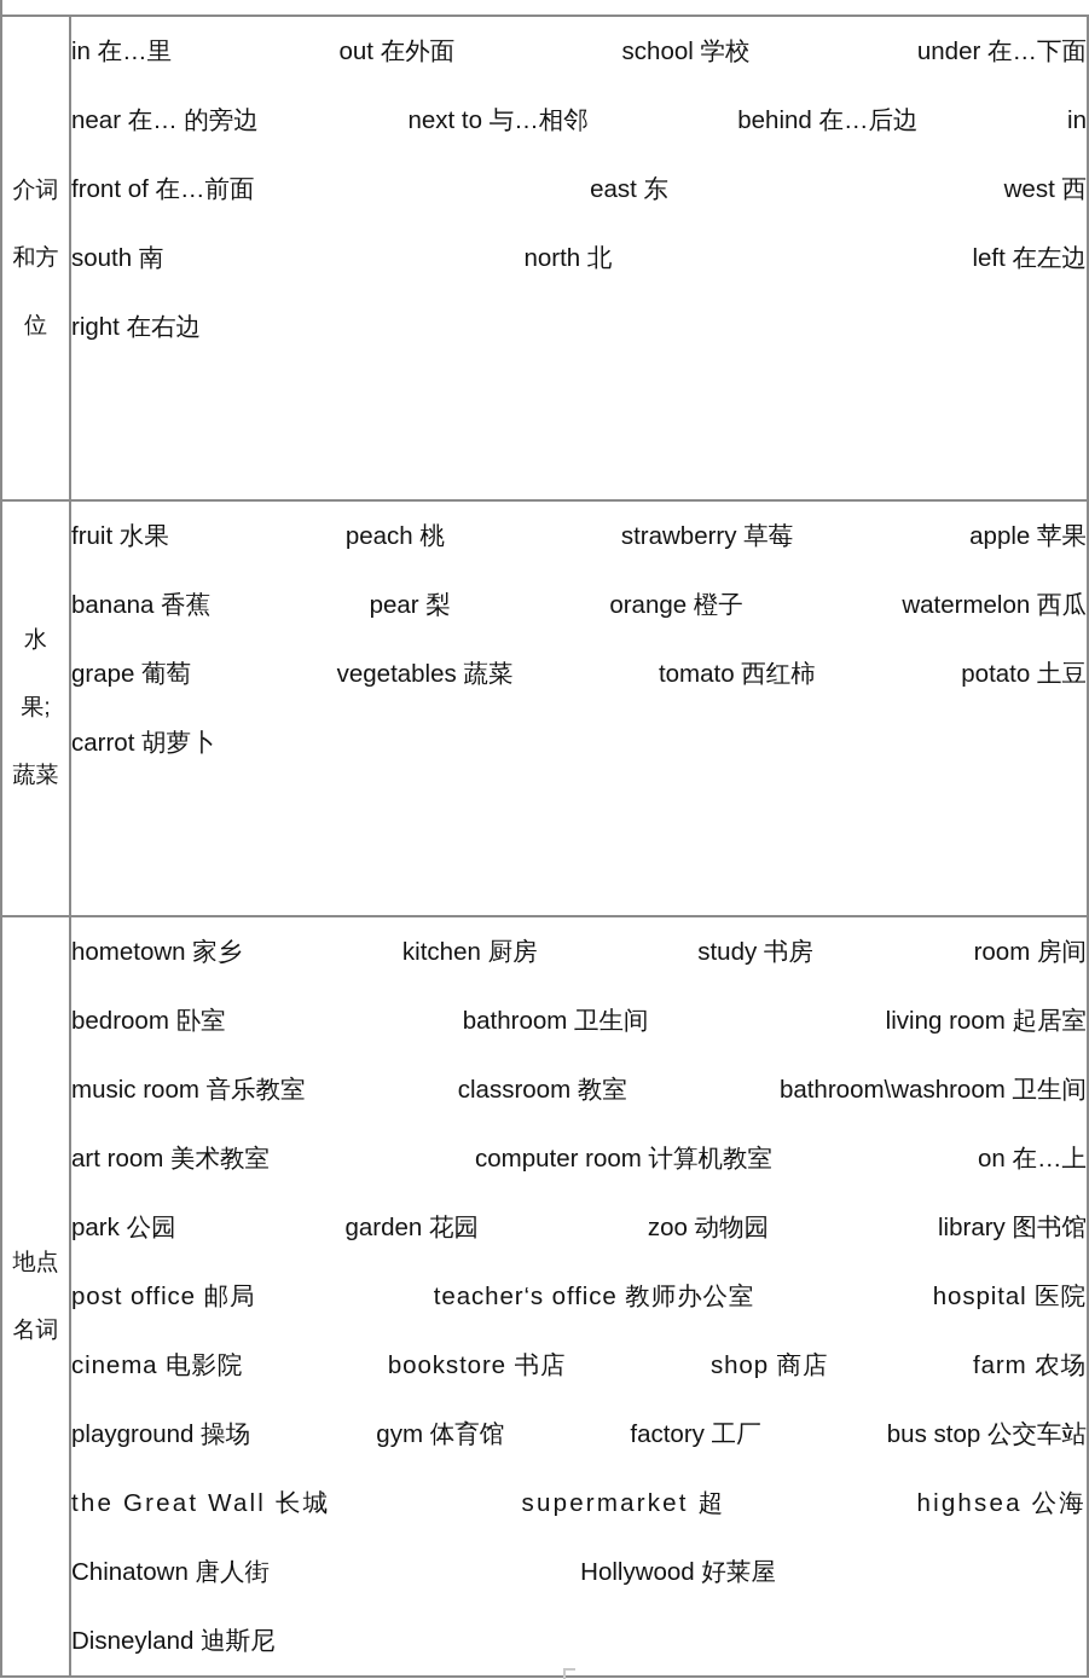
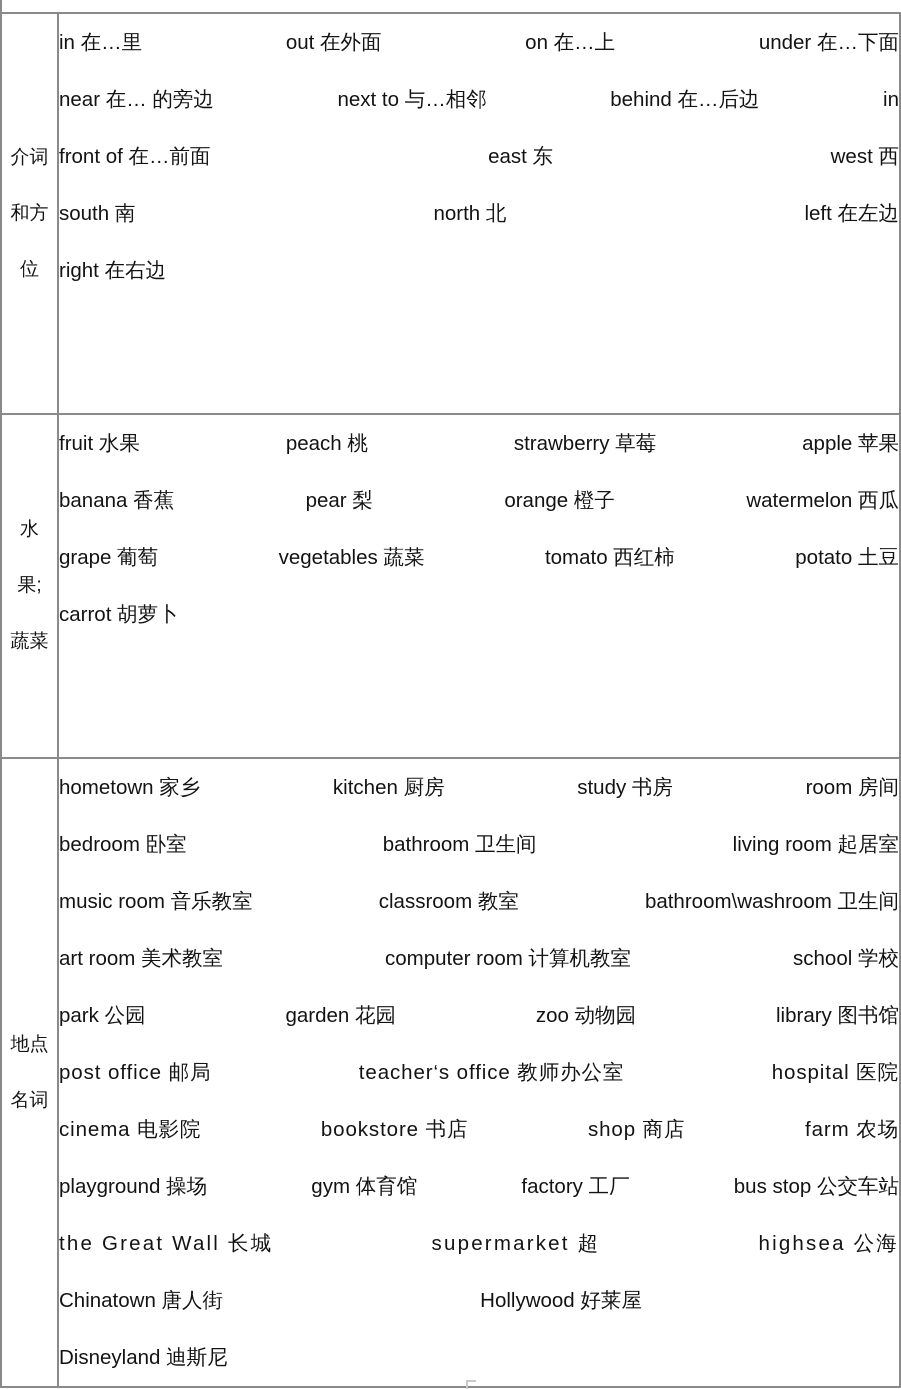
- 介词和方位	in 在…里 out 在外面 school 学校 under 在…下面 near 在… 的旁边 next to 与…相邻 behind 在…后边 in front of 在…前面 east 东 west 西 south 南 north 北 left 在左边 right 在右边
+ 介词和方位	in 在…里 out 在外面 on 在…上 under 在…下面 near 在… 的旁边 next to 与…相邻 behind 在…后边 in front of 在…前面 east 东 west 西 south 南 north 北 left 在左边 right 在右边
  水果;蔬菜	fruit 水果 peach 桃 strawberry 草莓 apple 苹果 banana 香蕉 pear 梨 orange 橙子 watermelon 西瓜 grape 葡萄 vegetables 蔬菜 tomato 西红柿 potato 土豆 carrot 胡萝卜
- 地点名词	hometown 家乡 kitchen 厨房 study 书房 room 房间 bedroom 卧室 bathroom 卫生间 living room 起居室 music room 音乐教室 classroom 教室 bathroom\washroom 卫生间 art room 美术教室 computer room 计算机教室 on 在…上 park 公园 garden 花园 zoo 动物园 library 图书馆 post office 邮局 teacher‘s office 教师办公室 hospital 医院 cinema 电影院 bookstore 书店 shop 商店 farm 农场 playground 操场 gym 体育馆 factory 工厂 bus stop 公交车站 the Great Wall 长城 supermarket 超 highsea 公海 Chinatown 唐人街 Hollywood 好莱屋 Disneyland 迪斯尼
+ 地点名词	hometown 家乡 kitchen 厨房 study 书房 room 房间 bedroom 卧室 bathroom 卫生间 living room 起居室 music room 音乐教室 classroom 教室 bathroom\washroom 卫生间 art room 美术教室 computer room 计算机教室 school 学校 park 公园 garden 花园 zoo 动物园 library 图书馆 post office 邮局 teacher‘s office 教师办公室 hospital 医院 cinema 电影院 bookstore 书店 shop 商店 farm 农场 playground 操场 gym 体育馆 factory 工厂 bus stop 公交车站 the Great Wall 长城 supermarket 超 highsea 公海 Chinatown 唐人街 Hollywood 好莱屋 Disneyland 迪斯尼
